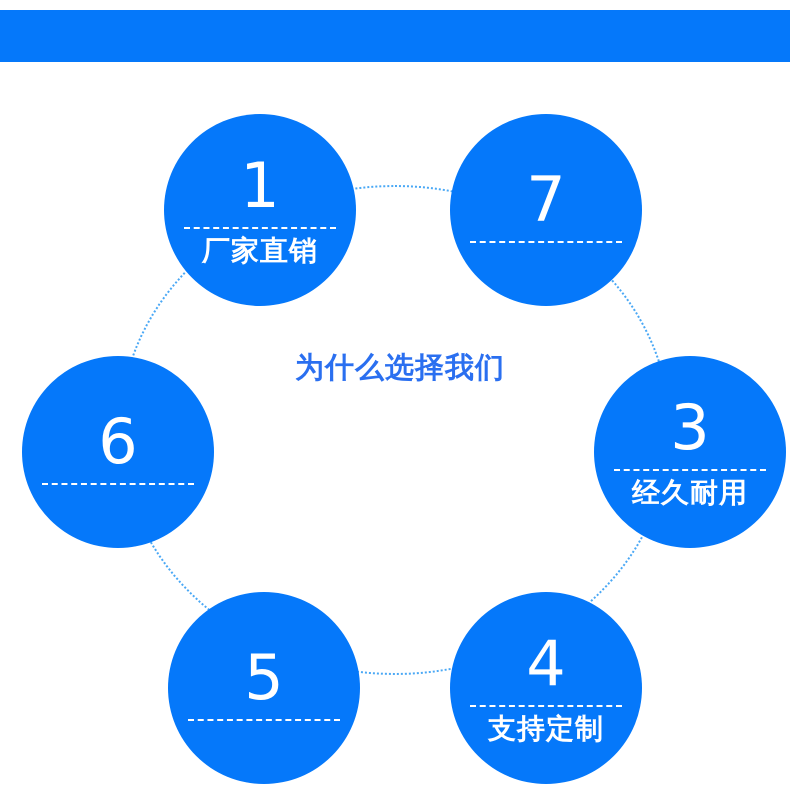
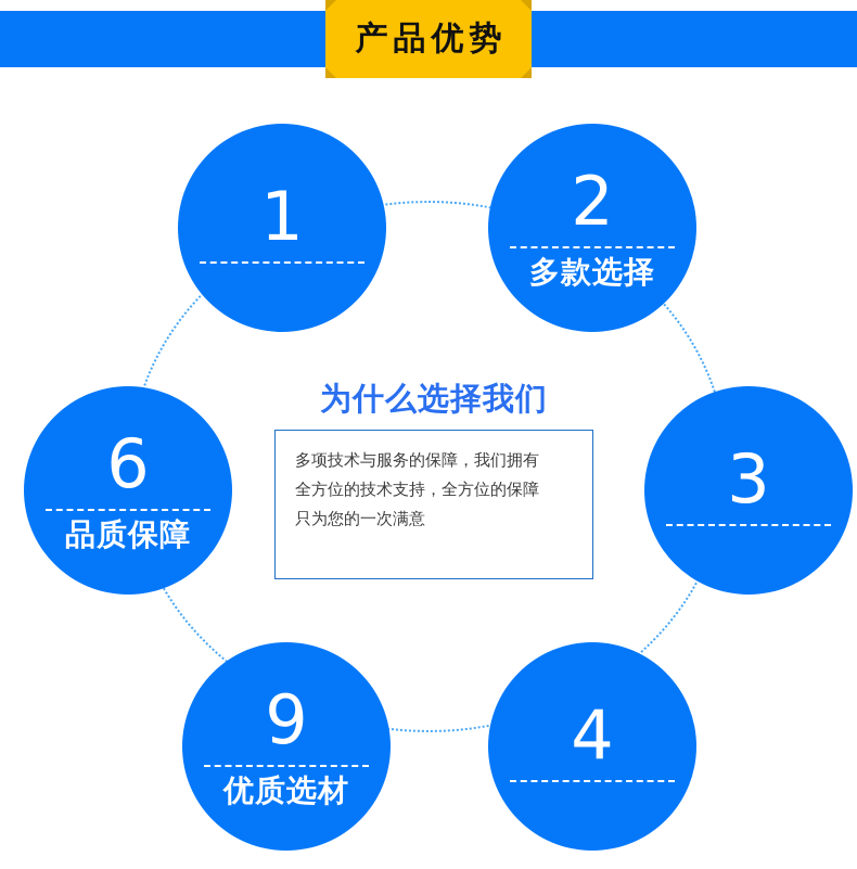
+ 产品优势
  1
- 厂家直销
- 7
+ 2
+ 多款选择
  3
- 经久耐用
  4
- 支持定制
- 5
+ 9
+ 优质选材
  6
+ 品质保障
  为什么选择我们
+ 多项技术与服务的保障，我们拥有
+ 全方位的技术支持，全方位的保障
+ 只为您的一次满意
